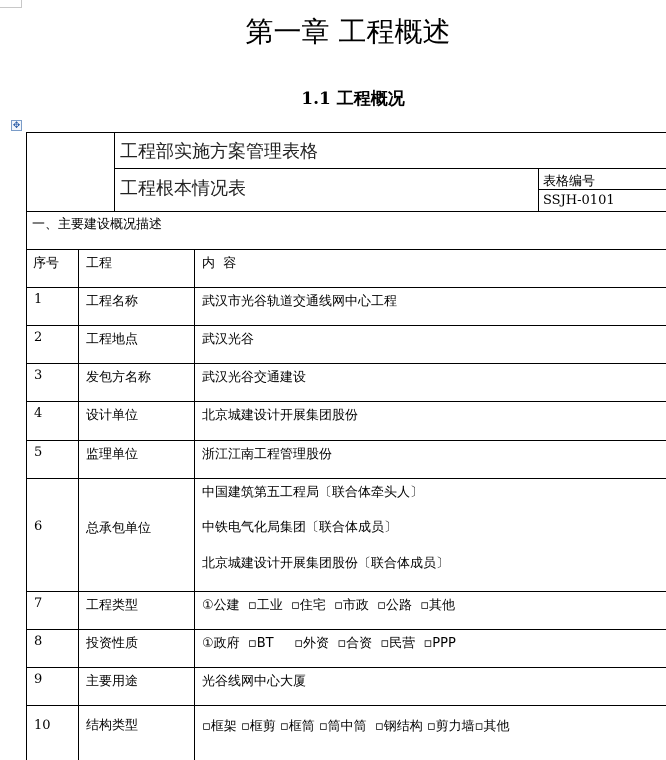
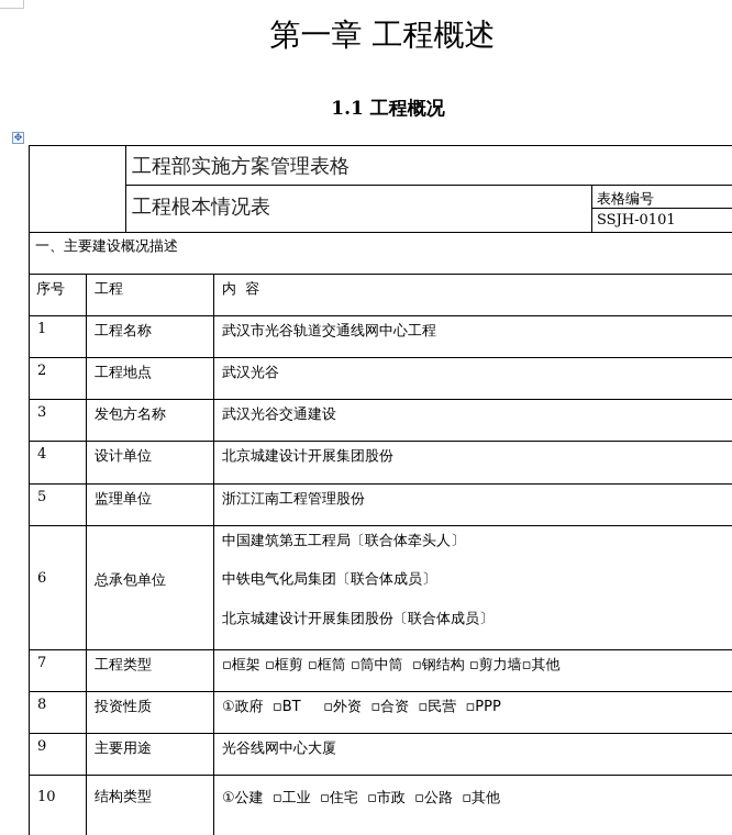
  第一章 工程概述
  1.1 工程概况
  ✥
  工程部实施方案管理表格
  工程根本情况表
  表格编号
  SSJH-0101
  一、主要建设概况描述
  序号
  工程
  内 容
  1
  工程名称
  武汉市光谷轨道交通线网中心工程
  2
  工程地点
  武汉光谷
  3
  发包方名称
  武汉光谷交通建设
  4
  设计单位
  北京城建设计开展集团股份
  5
  监理单位
  浙江江南工程管理股份
  6
  总承包单位
  中国建筑第五工程局〔联合体牵头人〕
  中铁电气化局集团〔联合体成员〕
  北京城建设计开展集团股份〔联合体成员〕
  7
  工程类型
- ①公建 ▫工业 ▫住宅 ▫市政 ▫公路 ▫其他
+ ▫框架 ▫框剪 ▫框筒 ▫筒中筒 ▫钢结构 ▫剪力墙▫其他
  8
  投资性质
  ①政府 ▫BT ▫外资 ▫合资 ▫民营 ▫PPP
  9
  主要用途
  光谷线网中心大厦
  10
  结构类型
- ▫框架 ▫框剪 ▫框筒 ▫筒中筒 ▫钢结构 ▫剪力墙▫其他
+ ①公建 ▫工业 ▫住宅 ▫市政 ▫公路 ▫其他
